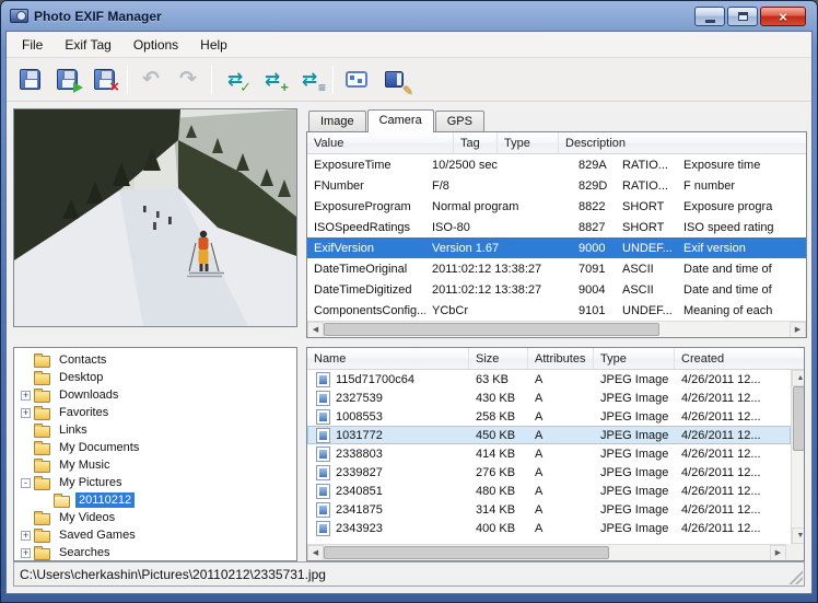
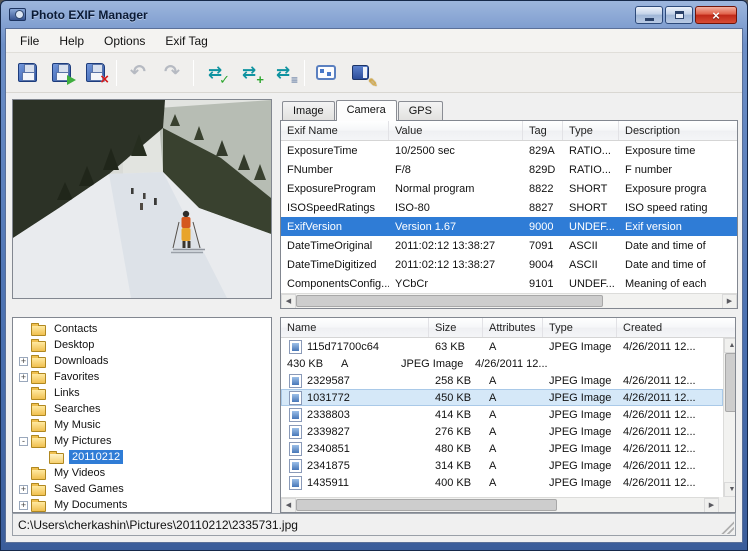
  Photo EXIF Manager
  ×
  File
- Exif Tag
+ Help
  Options
- Help
+ Exif Tag
  ×
  ↶
  ↷
  ⇄
  ✓
  ⇄
  +
  ⇄
  ≡
  ✎
  Image
  Camera
  GPS
+ Exif Name
  Value
  Tag
  Type
  Description
  ExposureTime
  10/2500 sec
  829A
  RATIO...
  Exposure time
  FNumber
  F/8
  829D
  RATIO...
  F number
  ExposureProgram
  Normal program
  8822
  SHORT
  Exposure progra
  ISOSpeedRatings
  ISO-80
  8827
  SHORT
  ISO speed rating
  ExifVersion
  Version 1.67
  9000
  UNDEF...
  Exif version
  DateTimeOriginal
  2011:02:12 13:38:27
  7091
  ASCII
  Date and time of
  DateTimeDigitized
  2011:02:12 13:38:27
  9004
  ASCII
  Date and time of
  ComponentsConfig...
  YCbCr
  9101
  UNDEF...
  Meaning of each
  Contacts
  Desktop
  +
  Downloads
  +
  Favorites
  Links
- My Documents
+ Searches
  My Music
  -
  My Pictures
  20110212
  My Videos
  +
  Saved Games
  +
- Searches
+ My Documents
  Name
  Size
  Attributes
  Type
  Created
  115d71700c64
  63 KB
  A
  JPEG Image
  4/26/2011 12...
- 2327539
  430 KB
  A
  JPEG Image
  4/26/2011 12...
- 1008553
+ 2329587
  258 KB
  A
  JPEG Image
  4/26/2011 12...
  1031772
  450 KB
  A
  JPEG Image
  4/26/2011 12...
  2338803
  414 KB
  A
  JPEG Image
  4/26/2011 12...
  2339827
  276 KB
  A
  JPEG Image
  4/26/2011 12...
  2340851
  480 KB
  A
  JPEG Image
  4/26/2011 12...
  2341875
  314 KB
  A
  JPEG Image
  4/26/2011 12...
- 2343923
+ 1435911
  400 KB
  A
  JPEG Image
  4/26/2011 12...
  C:\Users\cherkashin\Pictures\20110212\2335731.jpg
